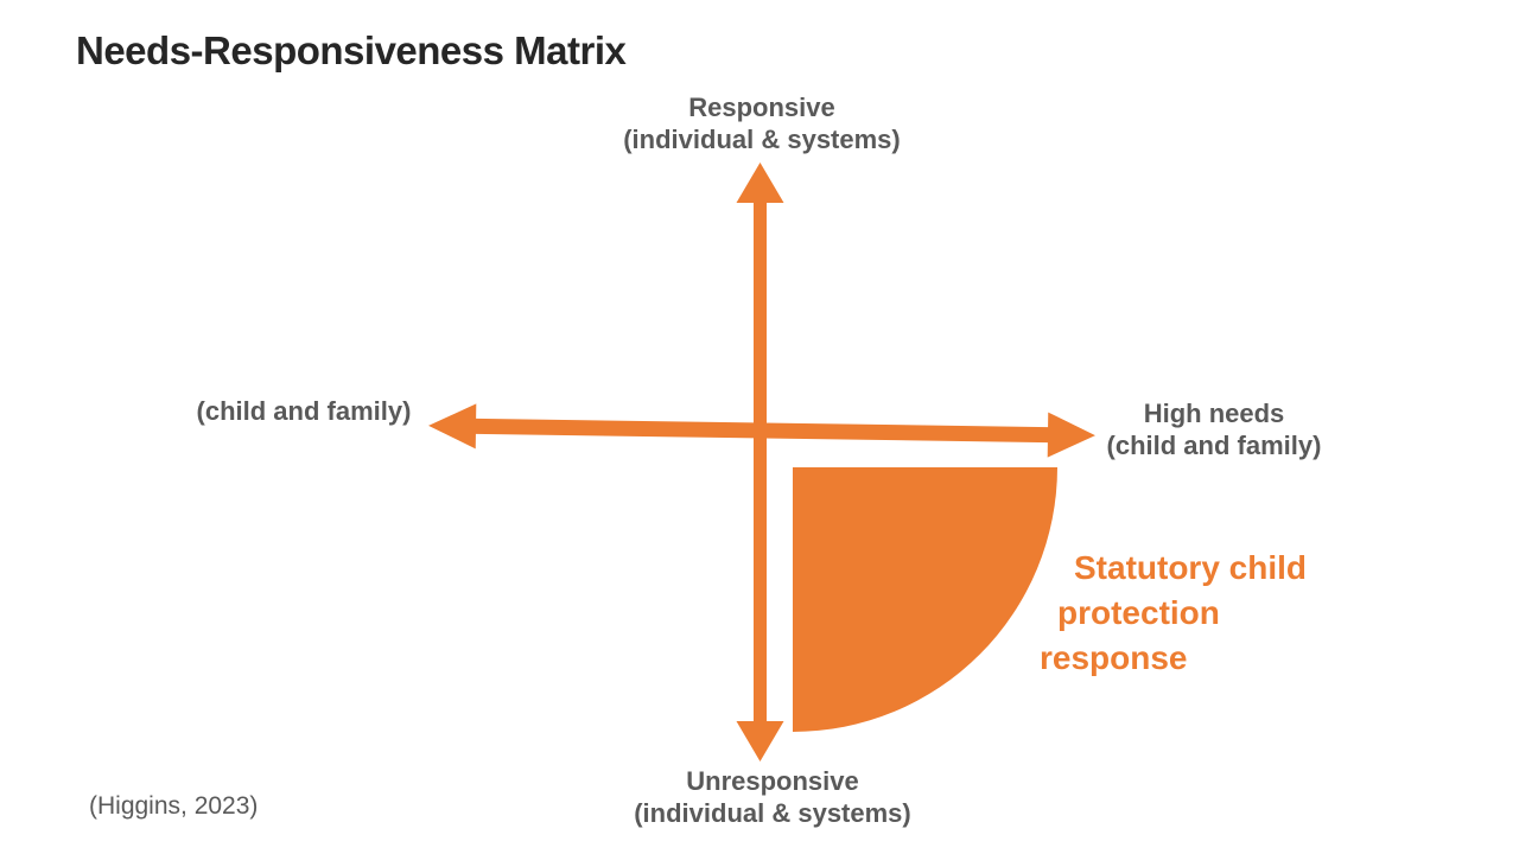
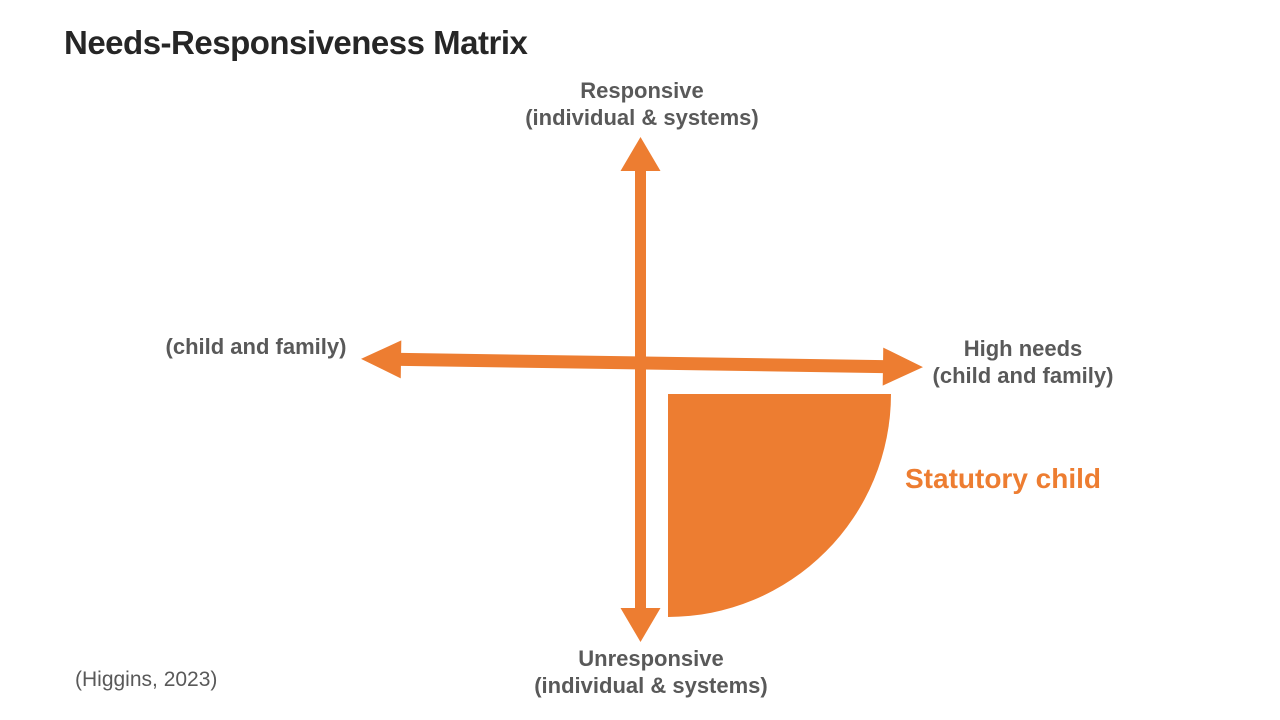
  Needs-Responsiveness Matrix
  Responsive
  (individual & systems)
  Unresponsive
  (individual & systems)
  (child and family)
  High needs
  (child and family)
  Statutory child
- protection
- response
  (Higgins, 2023)
